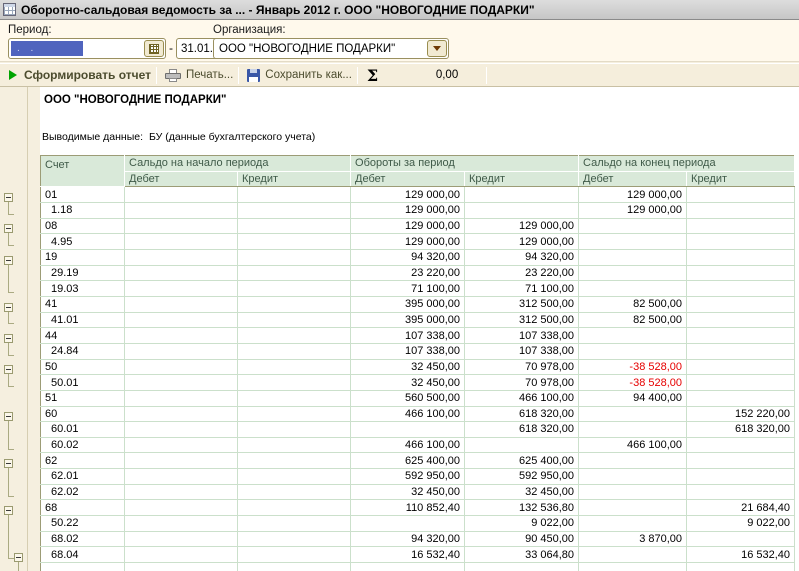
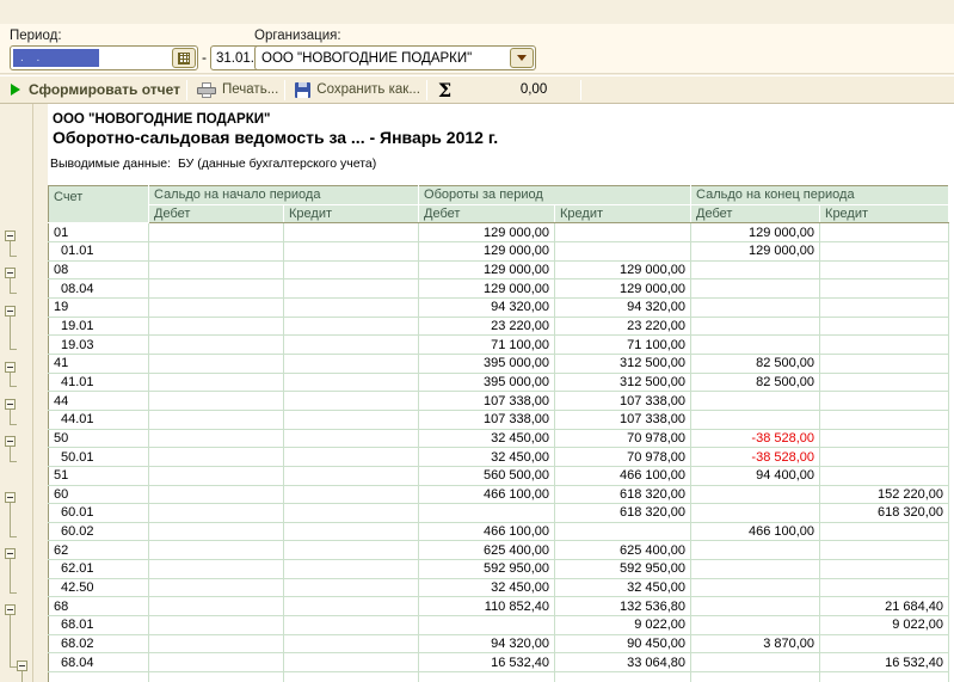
- Оборотно-сальдовая ведомость за ... - Январь 2012 г. ООО "НОВОГОДНИЕ ПОДАРКИ"
  Период:
  . .
  -
  Организация:
  ООО "НОВОГОДНИЕ ПОДАРКИ"
  Сформировать отчет
  Печать...
  Сохранить как...
  Σ
  0,00
  ООО "НОВОГОДНИЕ ПОДАРКИ"
+ Оборотно-сальдовая ведомость за ... - Январь 2012 г.
  Выводимые данные: БУ (данные бухгалтерского учета)
  Счет	Сальдо на начало периода	Обороты за период	Сальдо на конец периода
  Дебет	Кредит	Дебет	Кредит	Дебет	Кредит
  01			129 000,00		129 000,00
- 1.18			129 000,00		129 000,00
+ 01.01			129 000,00		129 000,00
  08			129 000,00	129 000,00
- 4.95			129 000,00	129 000,00
+ 08.04			129 000,00	129 000,00
  19			94 320,00	94 320,00
- 29.19			23 220,00	23 220,00
+ 19.01			23 220,00	23 220,00
  19.03			71 100,00	71 100,00
  41			395 000,00	312 500,00	82 500,00
  41.01			395 000,00	312 500,00	82 500,00
  44			107 338,00	107 338,00
- 24.84			107 338,00	107 338,00
+ 44.01			107 338,00	107 338,00
  50			32 450,00	70 978,00	-38 528,00
  50.01			32 450,00	70 978,00	-38 528,00
  51			560 500,00	466 100,00	94 400,00
  60			466 100,00	618 320,00		152 220,00
  60.01				618 320,00		618 320,00
  60.02			466 100,00		466 100,00
  62			625 400,00	625 400,00
  62.01			592 950,00	592 950,00
- 62.02			32 450,00	32 450,00
+ 42.50			32 450,00	32 450,00
  68			110 852,40	132 536,80		21 684,40
- 50.22				9 022,00		9 022,00
+ 68.01				9 022,00		9 022,00
  68.02			94 320,00	90 450,00	3 870,00
  68.04			16 532,40	33 064,80		16 532,40
